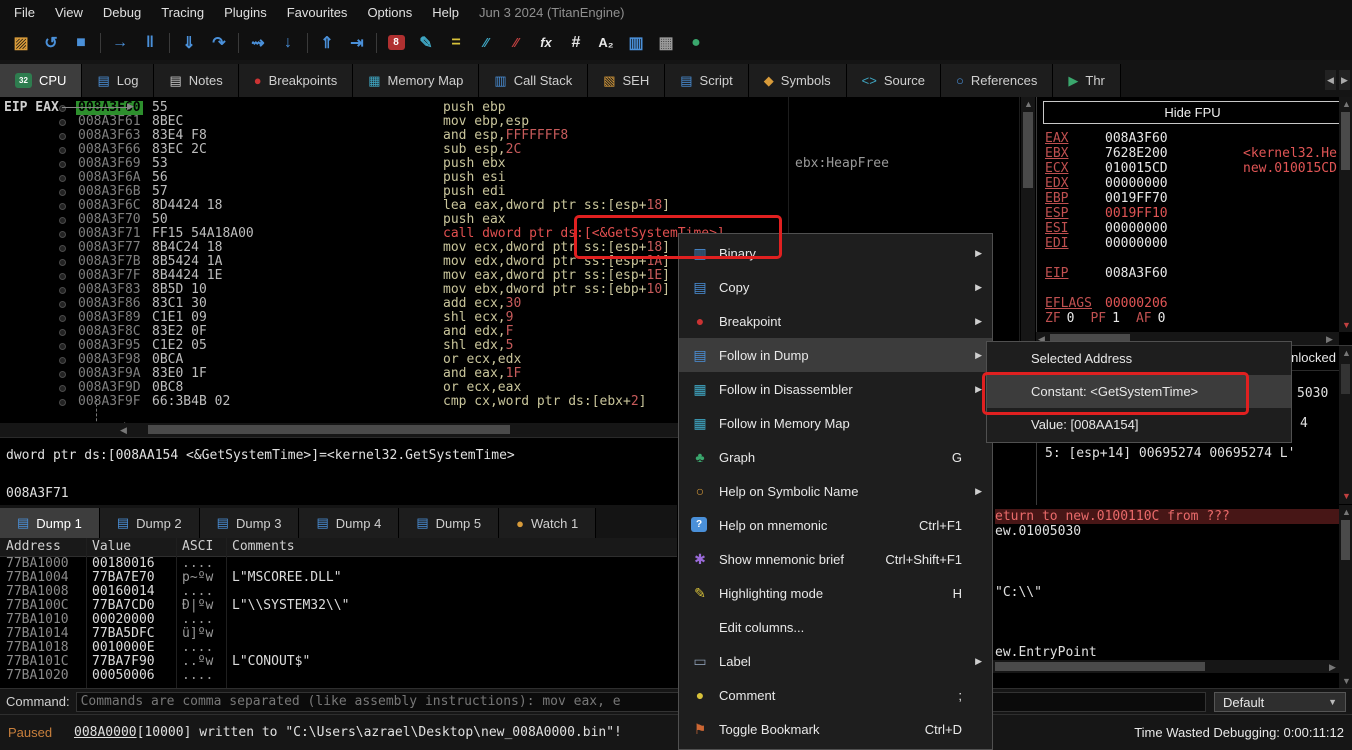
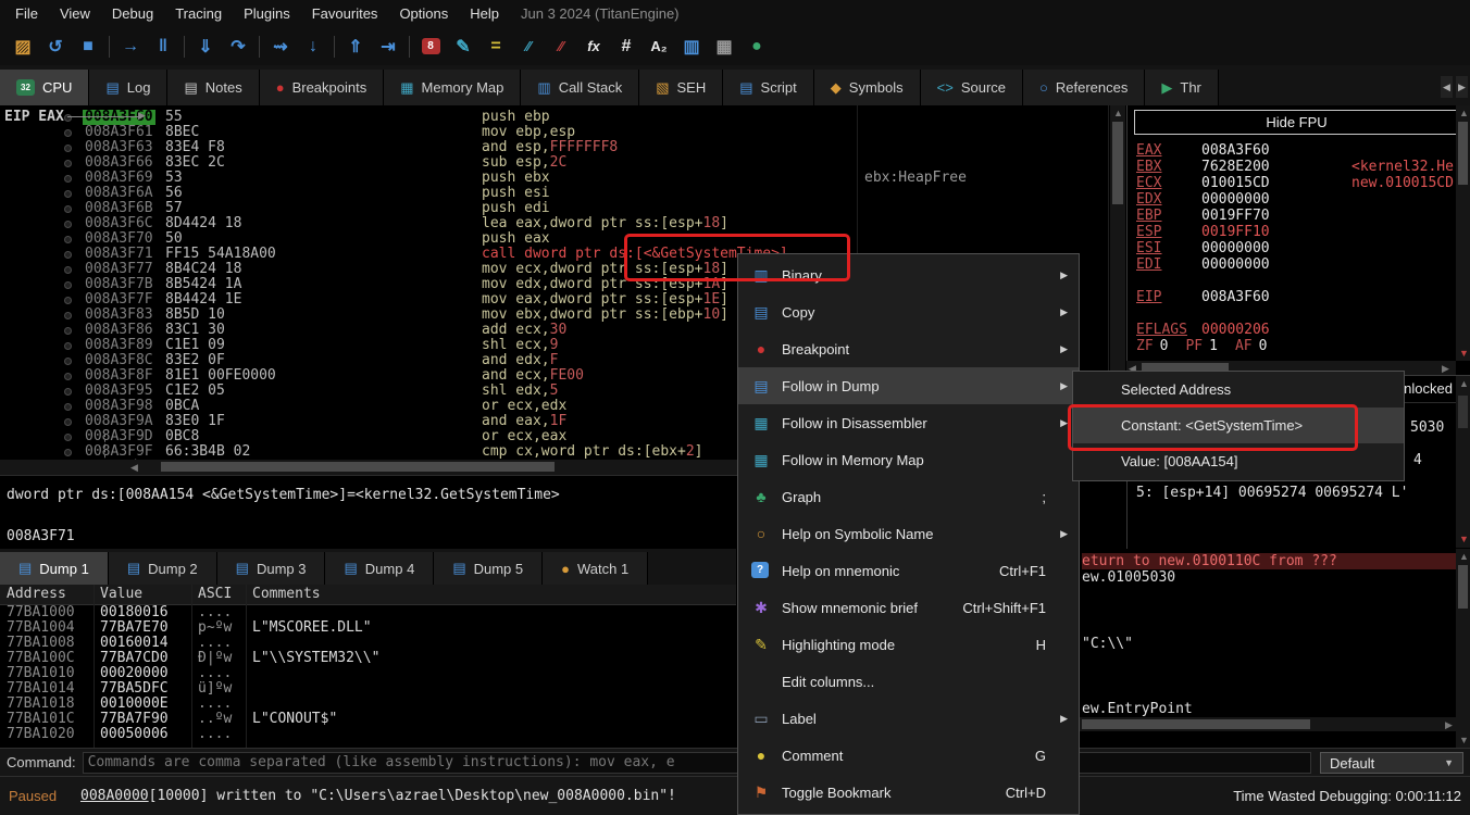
  File
  View
  Debug
  Tracing
  Plugins
  Favourites
  Options
  Help
  Jun 3 2024 (TitanEngine)
  ▨
  ↺
  ■
  →
  ‖
  ⇓
  ↷
  ⇝
  ↓
  ⇑
  ⇥
  8
  ✎
  =
  ∕∕
  ∕∕
  fx
  #
  A₂
  ▥
  ▦
  ●
  32
  CPU
  ▤
  Log
  ▤
  Notes
  ●
  Breakpoints
  ▦
  Memory Map
  ▥
  Call Stack
  ▧
  SEH
  ▤
  Script
  ◆
  Symbols
  <>
  Source
  ○
  References
  ▶
  Thr
  ◀
  ▶
  008A3F60
  55
  push ebp
  008A3F61
  8BEC
  mov ebp,esp
  008A3F63
  83E4 F8
  and esp,FFFFFFF8
  008A3F66
  83EC 2C
  sub esp,2C
  008A3F69
  53
  push ebx
  ebx:HeapFree
  008A3F6A
  56
  push esi
  008A3F6B
  57
  push edi
  008A3F6C
  8D4424 18
  lea eax,dword ptr ss:[esp+18]
  008A3F70
  50
  push eax
  008A3F71
  FF15 54A18A00
  call dword ptr ds:[<&GetSystem
  008A3F77
  8B4C24 18
  mov ecx,dword ptr ss:[esp+18]
  008A3F7B
  8B5424 1A
  mov edx,dword ptr ss:[esp+1A]
  008A3F7F
  8B4424 1E
  mov eax,dword ptr ss:[esp+1E]
  008A3F83
  8B5D 10
  mov ebx,dword ptr ss:[ebp+10]
  008A3F86
  83C1 30
  add ecx,30
  008A3F89
  C1E1 09
  shl ecx,9
  008A3F8C
  83E2 0F
  and edx,F
+ 008A3F8F
+ 81E1 00FE0000
+ and ecx,FE00
  008A3F95
  C1E2 05
  shl edx,5
  008A3F98
  0BCA
  or ecx,edx
  008A3F9A
  83E0 1F
  and eax,1F
  008A3F9D
  0BC8
  or ecx,eax
  008A3F9F
  66:3B4B 02
  cmp cx,word ptr ds:[ebx+2]
  EIP EAX
  ▶
  ▲
  ◀
  dword ptr ds:[008AA154 <&GetSystemTime>]=<kernel32.GetSystemTime>
  008A3F71
  Hide FPU
  EAX
  008A3F60
  EBX
  7628E200
  <kernel32.He
  ECX
  010015CD
  new.010015CD
  EDX
  00000000
  EBP
  0019FF70
  ESP
  0019FF10
  ESI
  00000000
  EDI
  00000000
  EIP
  008A3F60
  EFLAGS
  00000206
  ZF 0 PF 1 AF 0
  ▲
  ▼
  ◀
  ▶
  nlocked
  5030
  4
  5: [esp+14] 00695274 00695274 L'
  ▲
  ▼
  eturn to new.0100110C from ???
  ew.01005030
  "C:\\"
  ew.EntryPoint
  ▶
  ▲
  ▼
  ▤
  Dump 1
  ▤
  Dump 2
  ▤
  Dump 3
  ▤
  Dump 4
  ▤
  Dump 5
  ●
  Watch 1
  Address
  Value
  ASCI
  Comments
  77BA1000
  00180016
  ....
  77BA1004
  77BA7E70
  p~ºw
  L"MSCOREE.DLL"
  77BA1008
  00160014
  ....
  77BA100C
  77BA7CD0
  Ð|ºw
  L"\\SYSTEM32\\"
  77BA1010
  00020000
  ....
  77BA1014
  77BA5DFC
  ü]ºw
  77BA1018
  0010000E
  ....
  77BA101C
  77BA7F90
  ..ºw
  L"CONOUT$"
  77BA1020
  00050006
  ....
  Command:
  Commands are comma separated (like assembly instructions): mov eax, e
  Default
  ▼
  Paused
  008A0000[10000] written to "C:\Users\azrael\Desktop\new_008A0000.bin"!
  Time Wasted Debugging: 0:00:11:12
  ▥
  Binary
  ▶
  ▤
  Copy
  ▶
  ●
  Breakpoint
  ▶
  ▤
  Follow in Dump
  ▶
  ▦
  Follow in Disassembler
  ▶
  ▦
  Follow in Memory Map
  ♣
  Graph
- G
+ ;
  ○
  Help on Symbolic Name
  ▶
  ?
  Help on mnemonic
  Ctrl+F1
  ✱
  Show mnemonic brief
  Ctrl+Shift+F1
  ✎
  Highlighting mode
  H
  Edit columns...
  ▭
  Label
  ▶
  ●
  Comment
- ;
+ G
  ⚑
  Toggle Bookmark
  Ctrl+D
  Selected Address
  Constant: <GetSystemTime>
  Value: [008AA154]
